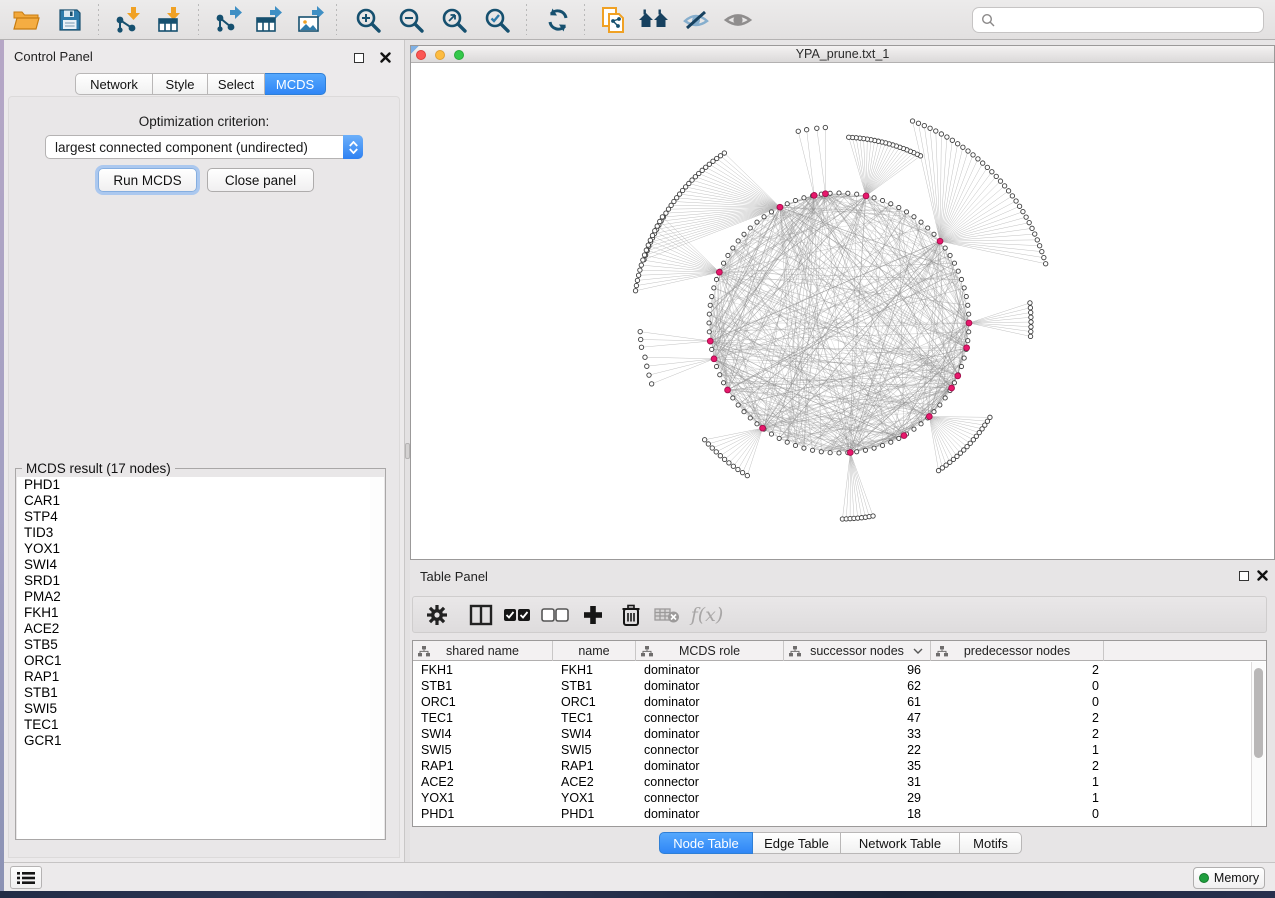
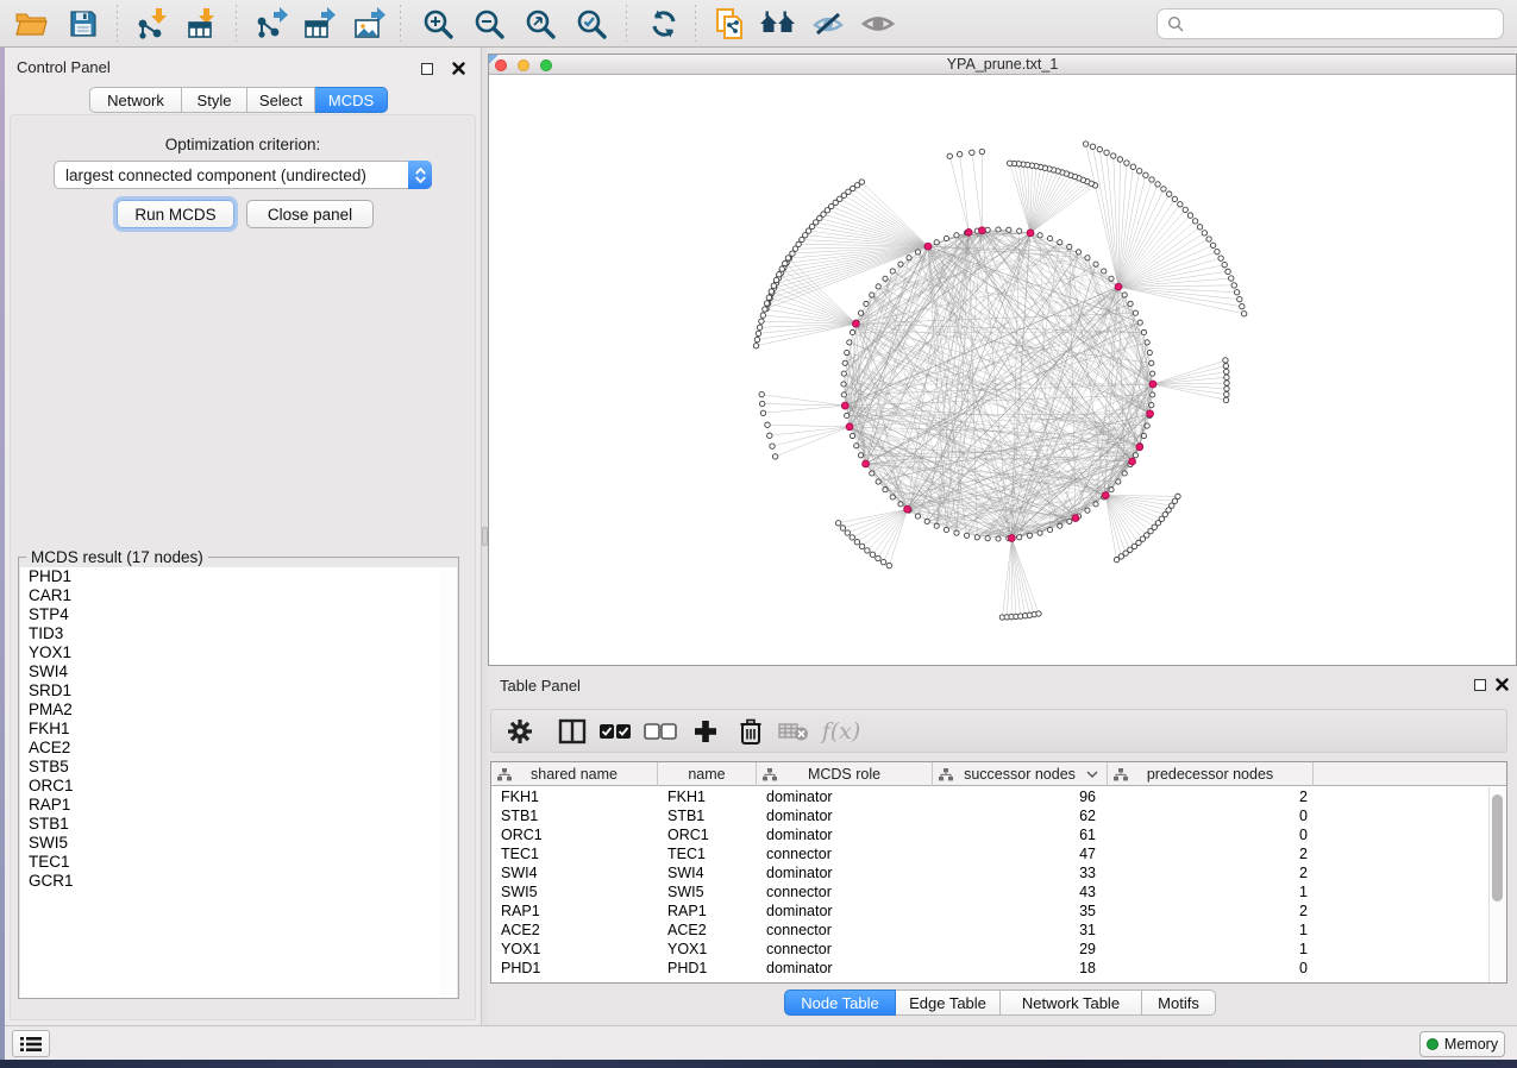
  Control Panel
  Network
  Style
  Select
  MCDS
  Optimization criterion:
  largest connected component (undirected)
  Run MCDS
  Close panel
  MCDS result (17 nodes)
  PHD1
  CAR1
  STP4
  TID3
  YOX1
  SWI4
  SRD1
  PMA2
  FKH1
  ACE2
  STB5
  ORC1
  RAP1
  STB1
  SWI5
  TEC1
  GCR1
  YPA_prune.txt_1
  Table Panel
  f(x)
  shared name
  name
  MCDS role
  successor nodes
  predecessor nodes
  FKH1
  FKH1
  dominator
  96
  2
  STB1
  STB1
  dominator
  62
  0
  ORC1
  ORC1
  dominator
  61
  0
  TEC1
  TEC1
  connector
  47
  2
  SWI4
  SWI4
  dominator
  33
  2
  SWI5
  SWI5
  connector
- 22
+ 43
  1
  RAP1
  RAP1
  dominator
  35
  2
  ACE2
  ACE2
  connector
  31
  1
  YOX1
  YOX1
  connector
  29
  1
  PHD1
  PHD1
  dominator
  18
  0
  Node Table
  Edge Table
  Network Table
  Motifs
  Memory
